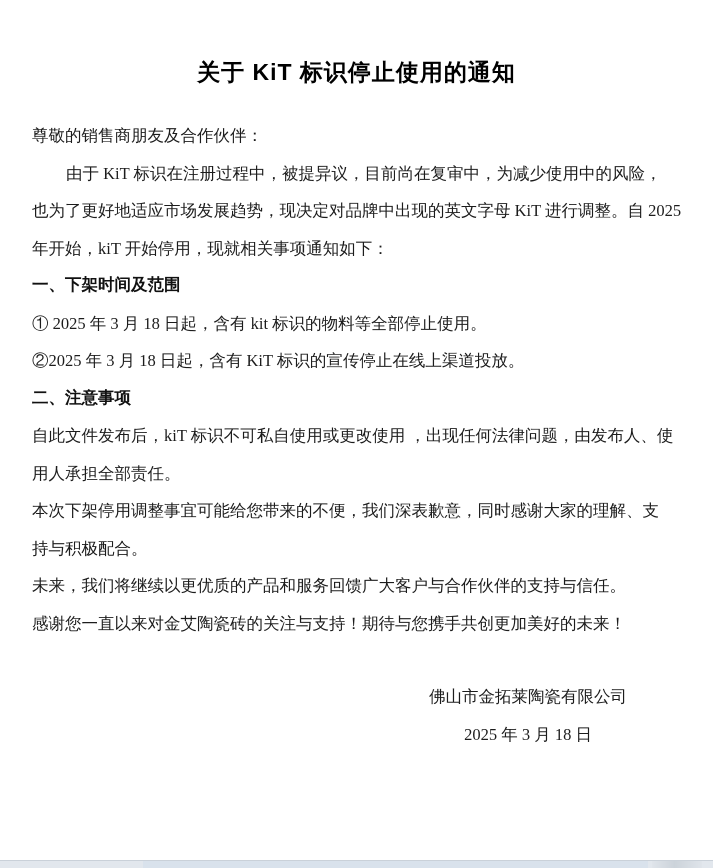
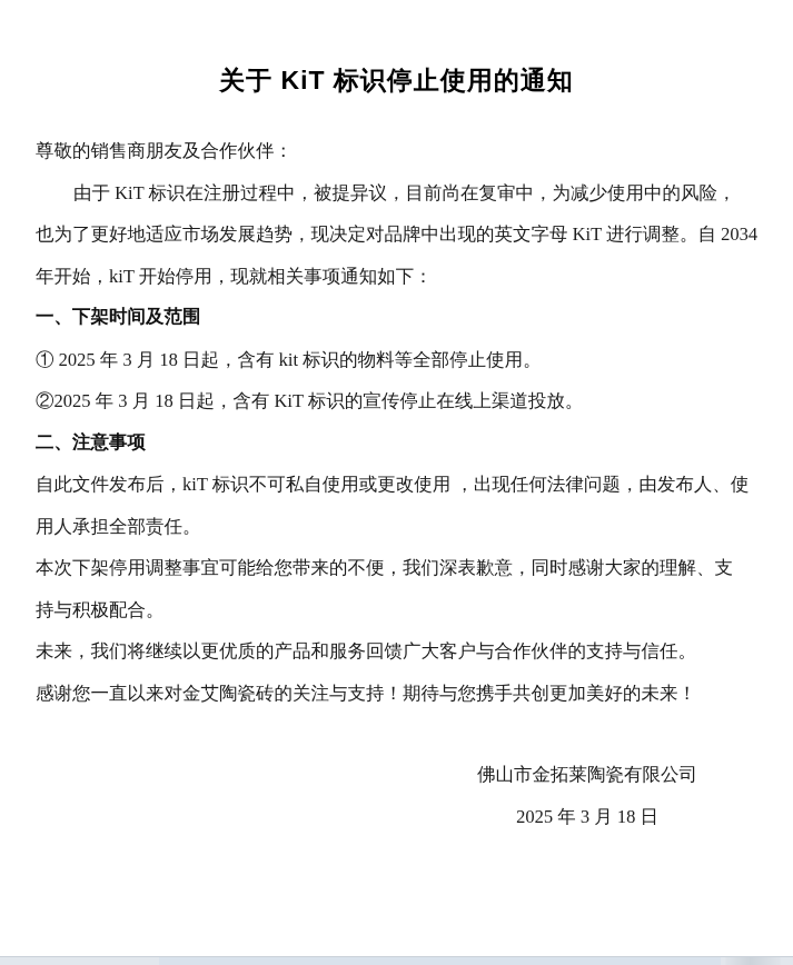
  关于 KiT 标识停止使用的通知
  尊敬的销售商朋友及合作伙伴：
  由于 KiT 标识在注册过程中，被提异议，目前尚在复审中，为减少使用中的风险，
- 也为了更好地适应市场发展趋势，现决定对品牌中出现的英文字母 KiT 进行调整。自 2025
+ 也为了更好地适应市场发展趋势，现决定对品牌中出现的英文字母 KiT 进行调整。自 2034
  年开始，kiT 开始停用，现就相关事项通知如下：
  一、下架时间及范围
  ① 2025 年 3 月 18 日起，含有 kit 标识的物料等全部停止使用。
  ②2025 年 3 月 18 日起，含有 KiT 标识的宣传停止在线上渠道投放。
  二、注意事项
  自此文件发布后，kiT 标识不可私自使用或更改使用 ，出现任何法律问题，由发布人、使
  用人承担全部责任。
  本次下架停用调整事宜可能给您带来的不便，我们深表歉意，同时感谢大家的理解、支
  持与积极配合。
  未来，我们将继续以更优质的产品和服务回馈广大客户与合作伙伴的支持与信任。
  感谢您一直以来对金艾陶瓷砖的关注与支持！期待与您携手共创更加美好的未来！
  佛山市金拓莱陶瓷有限公司
  2025 年 3 月 18 日
